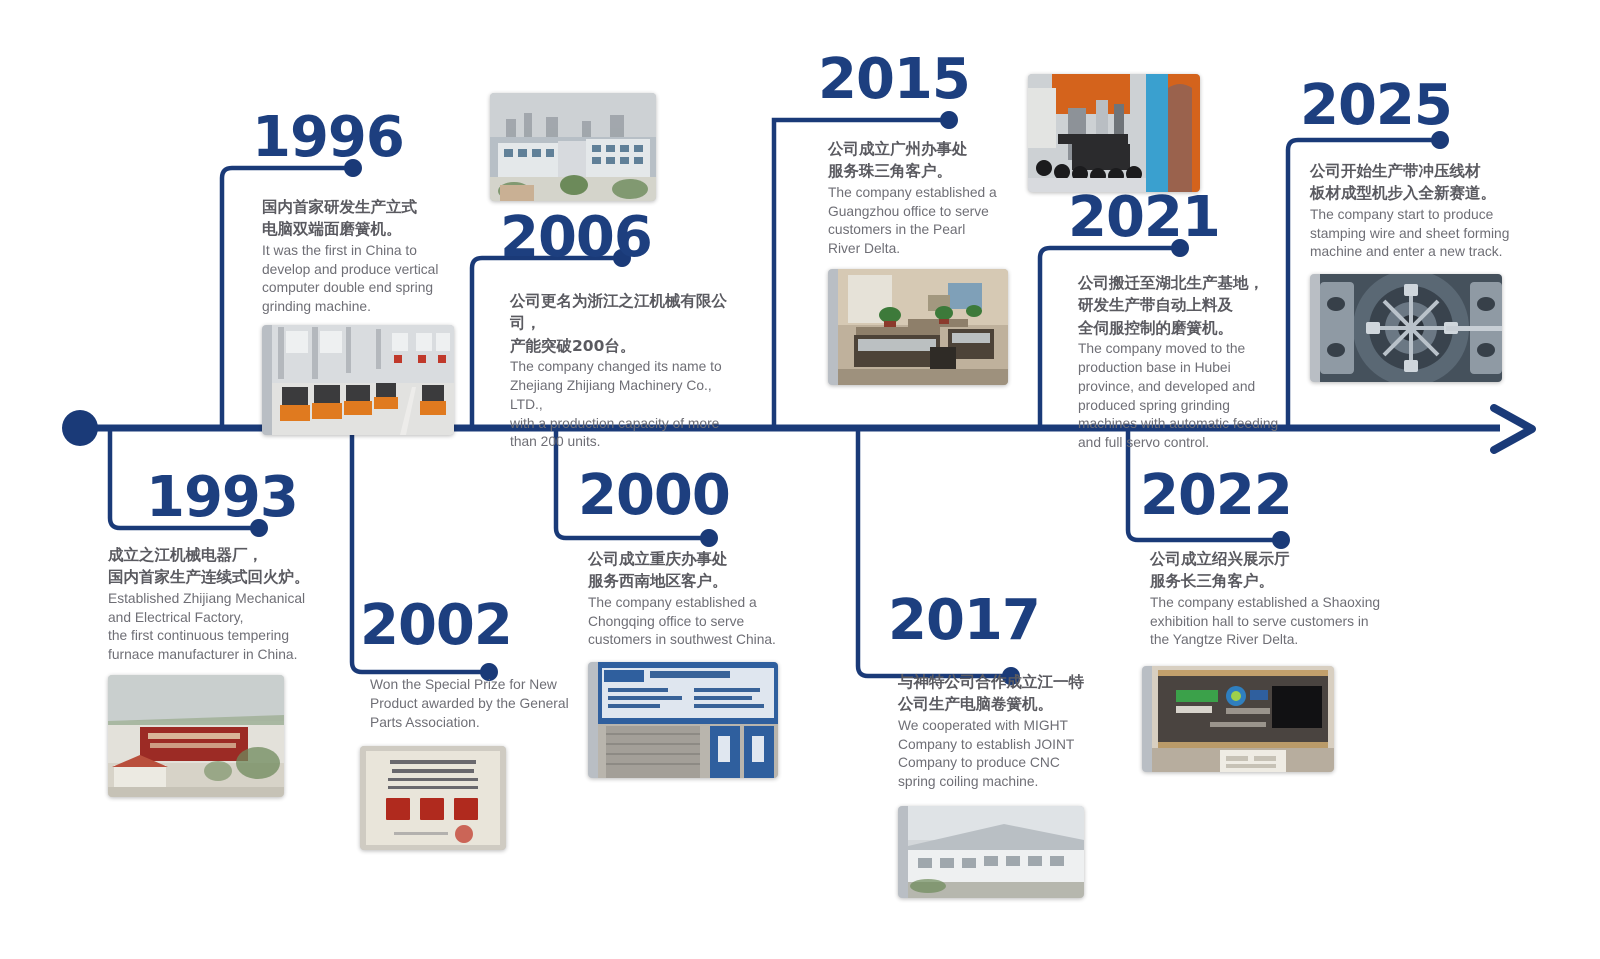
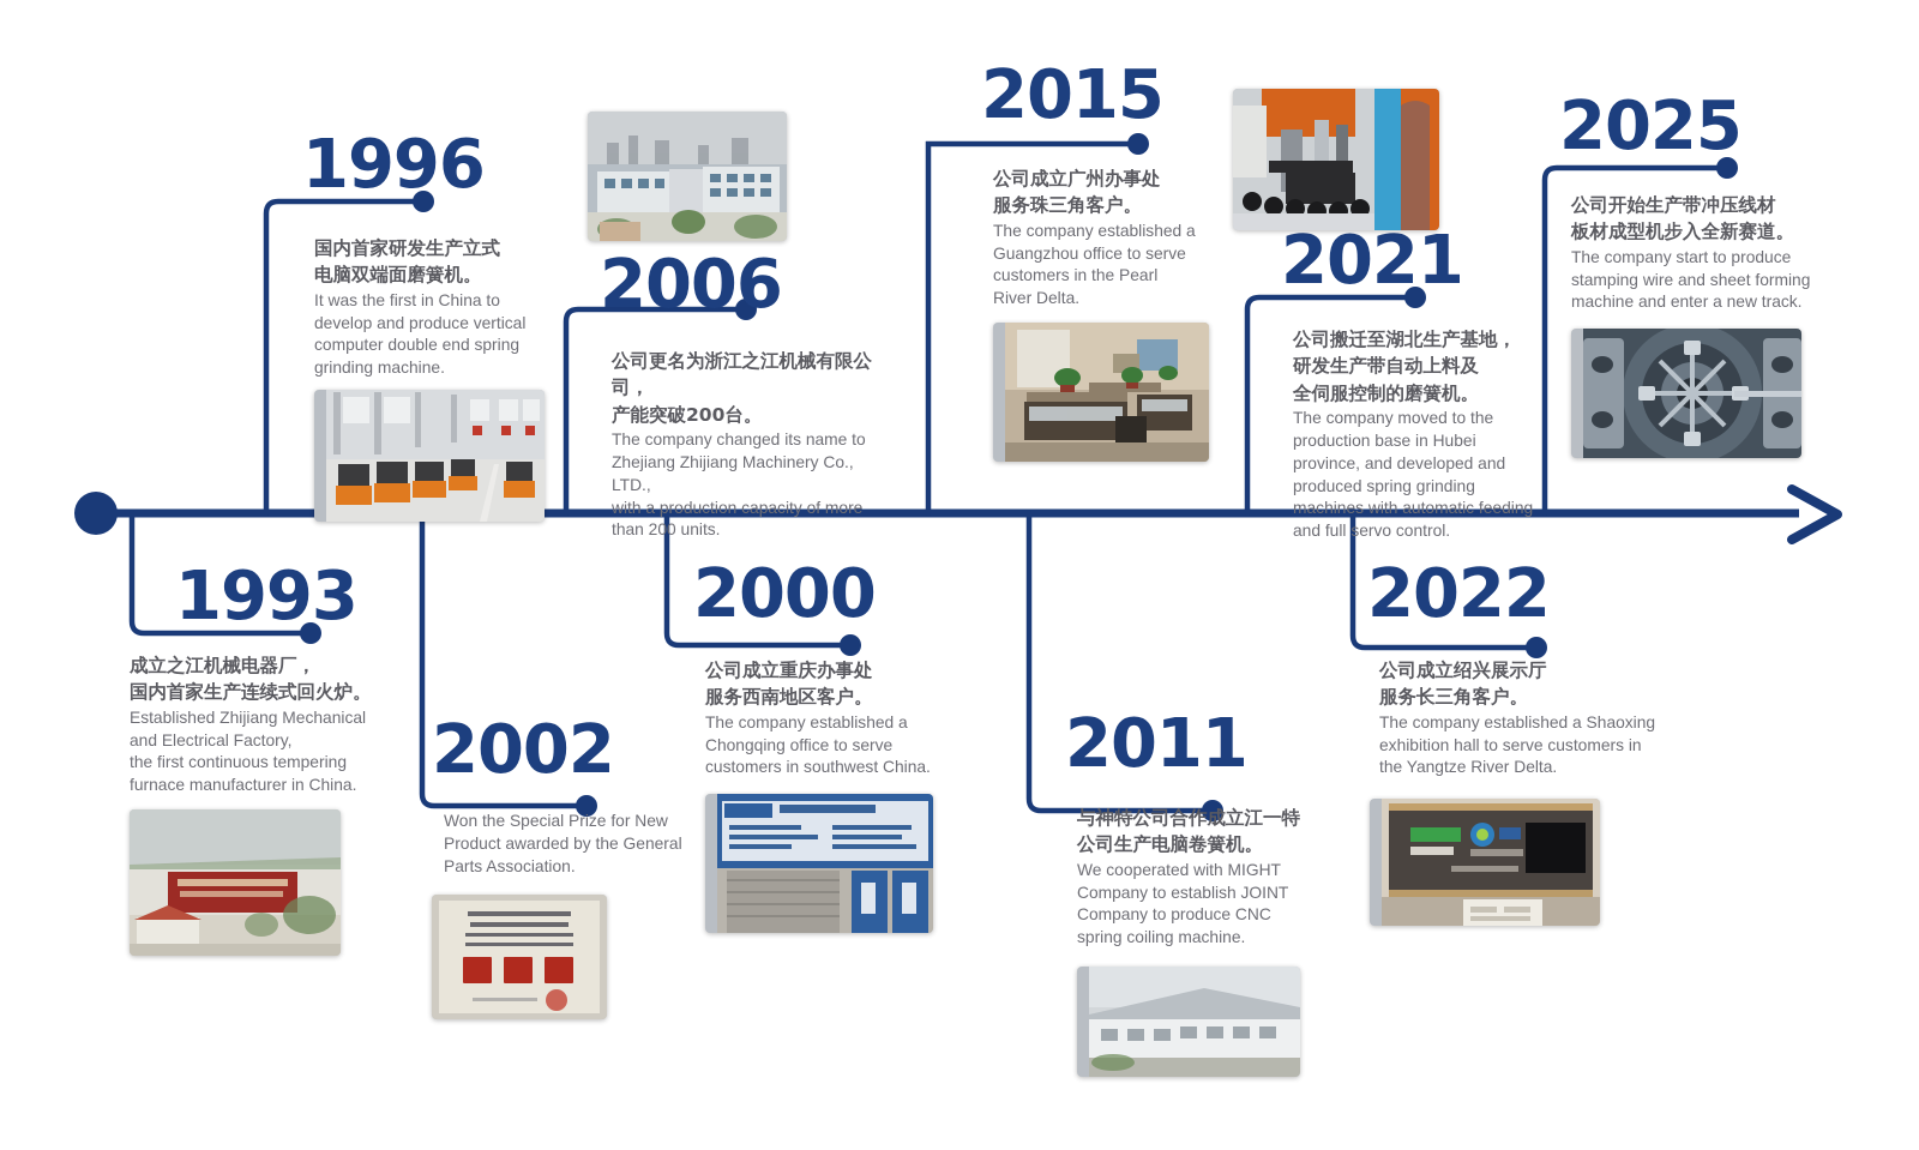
  1993
  成立之江机械电器厂，
  国内首家生产连续式回火炉。
  Established Zhijiang Mechanical
  and Electrical Factory,
  the first continuous tempering
  furnace manufacturer in China.
  1996
  国内首家研发生产立式
  电脑双端面磨簧机。
  It was the first in China to
  develop and produce vertical
  computer double end spring
  grinding machine.
  2002
  Won the Special Prize for New
  Product awarded by the General
  Parts Association.
  2006
  公司更名为浙江之江机械有限公司，
  产能突破200台。
  The company changed its name to
  Zhejiang Zhijiang Machinery Co., LTD.,
  with a production capacity of more
  than 200 units.
  2000
  公司成立重庆办事处
  服务西南地区客户。
  The company established a
  Chongqing office to serve
  customers in southwest China.
  2015
  公司成立广州办事处
  服务珠三角客户。
  The company established a
  Guangzhou office to serve
  customers in the Pearl
  River Delta.
- 2017
+ 2011
  与神特公司合作成立江一特
  公司生产电脑卷簧机。
  We cooperated with MIGHT
  Company to establish JOINT
  Company to produce CNC
  spring coiling machine.
  2021
  公司搬迁至湖北生产基地，
  研发生产带自动上料及
  全伺服控制的磨簧机。
  The company moved to the
  production base in Hubei
  province, and developed and
  produced spring grinding
  machines with automatic feeding
  and full servo control.
  2022
  公司成立绍兴展示厅
  服务长三角客户。
  The company established a Shaoxing
  exhibition hall to serve customers in
  the Yangtze River Delta.
  2025
  公司开始生产带冲压线材
  板材成型机步入全新赛道。
  The company start to produce
  stamping wire and sheet forming
  machine and enter a new track.
